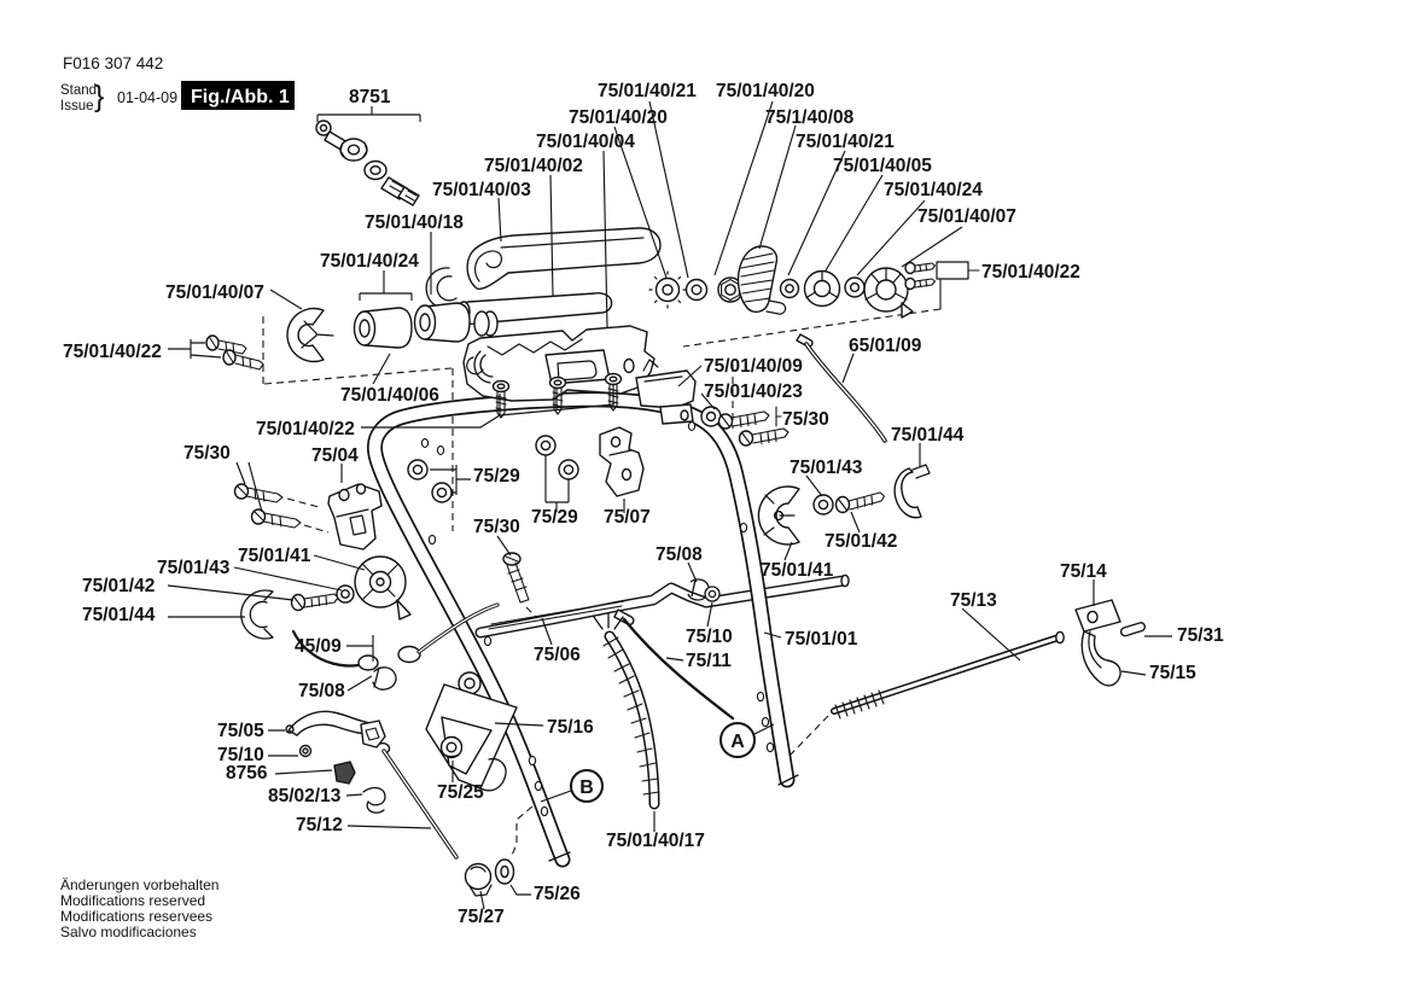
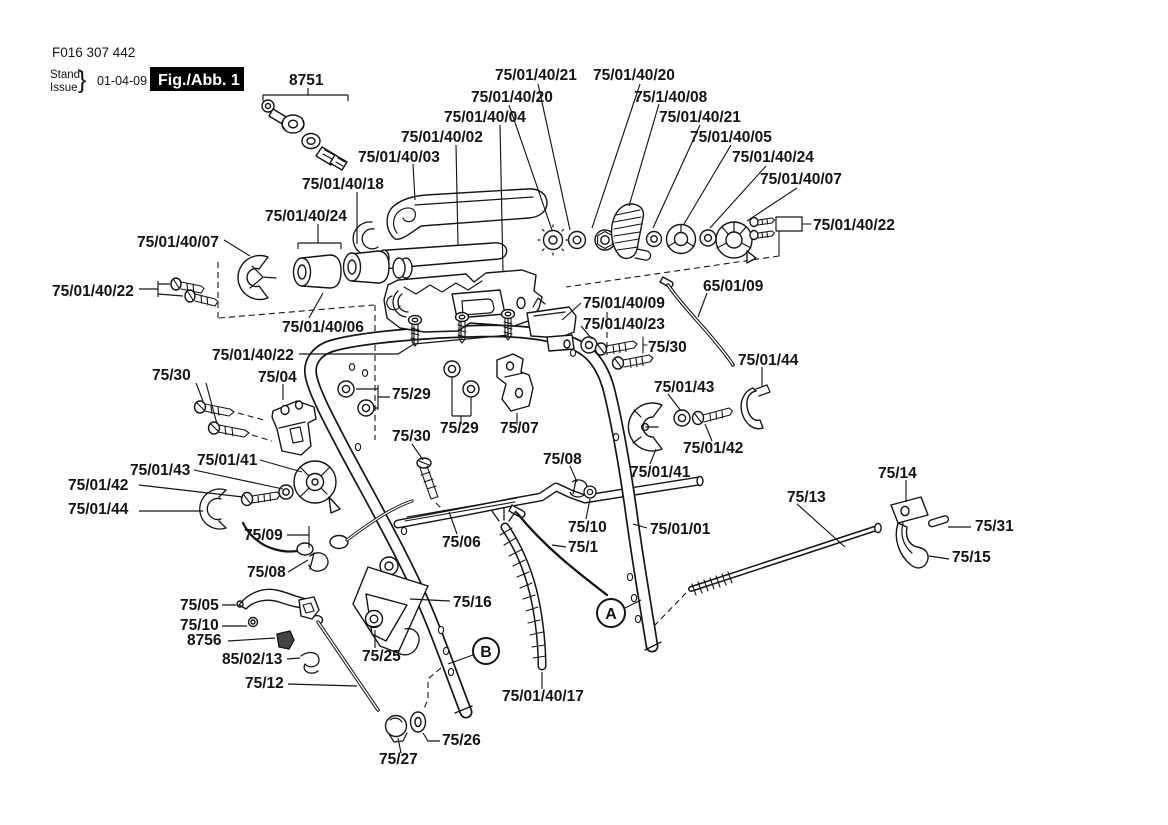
  A
  B
  F016 307 442
  Stand
  Issue
  }
  01-04-09
  Fig./Abb. 1
- Änderungen vorbehalten
- Modifications reserved
- Modifications reservees
- Salvo modificaciones
  8751
  75/01/40/21
  75/01/40/20
  75/01/40/20
  75/1/40/08
  75/01/40/04
  75/01/40/21
  75/01/40/02
  75/01/40/05
  75/01/40/03
  75/01/40/24
  75/01/40/18
  75/01/40/07
  75/01/40/24
  75/01/40/22
  75/01/40/07
  75/01/40/22
  75/01/40/06
  75/01/40/22
  75/01/40/09
  75/01/40/23
  65/01/09
  75/30
  75/01/44
  75/30
  75/04
  75/29
  75/01/43
  75/29
  75/07
  75/30
  75/01/41
  75/01/41
  75/01/43
  75/01/42
  75/01/42
  75/01/44
  75/08
  75/14
  75/13
  75/10
  75/01/01
- 75/11
+ 75/1
  75/06
- 45/09
+ 75/09
  75/31
  75/15
  75/08
  75/05
  75/10
  8756
  85/02/13
  75/25
  75/16
  75/12
  75/01/40/17
  75/26
  75/27
